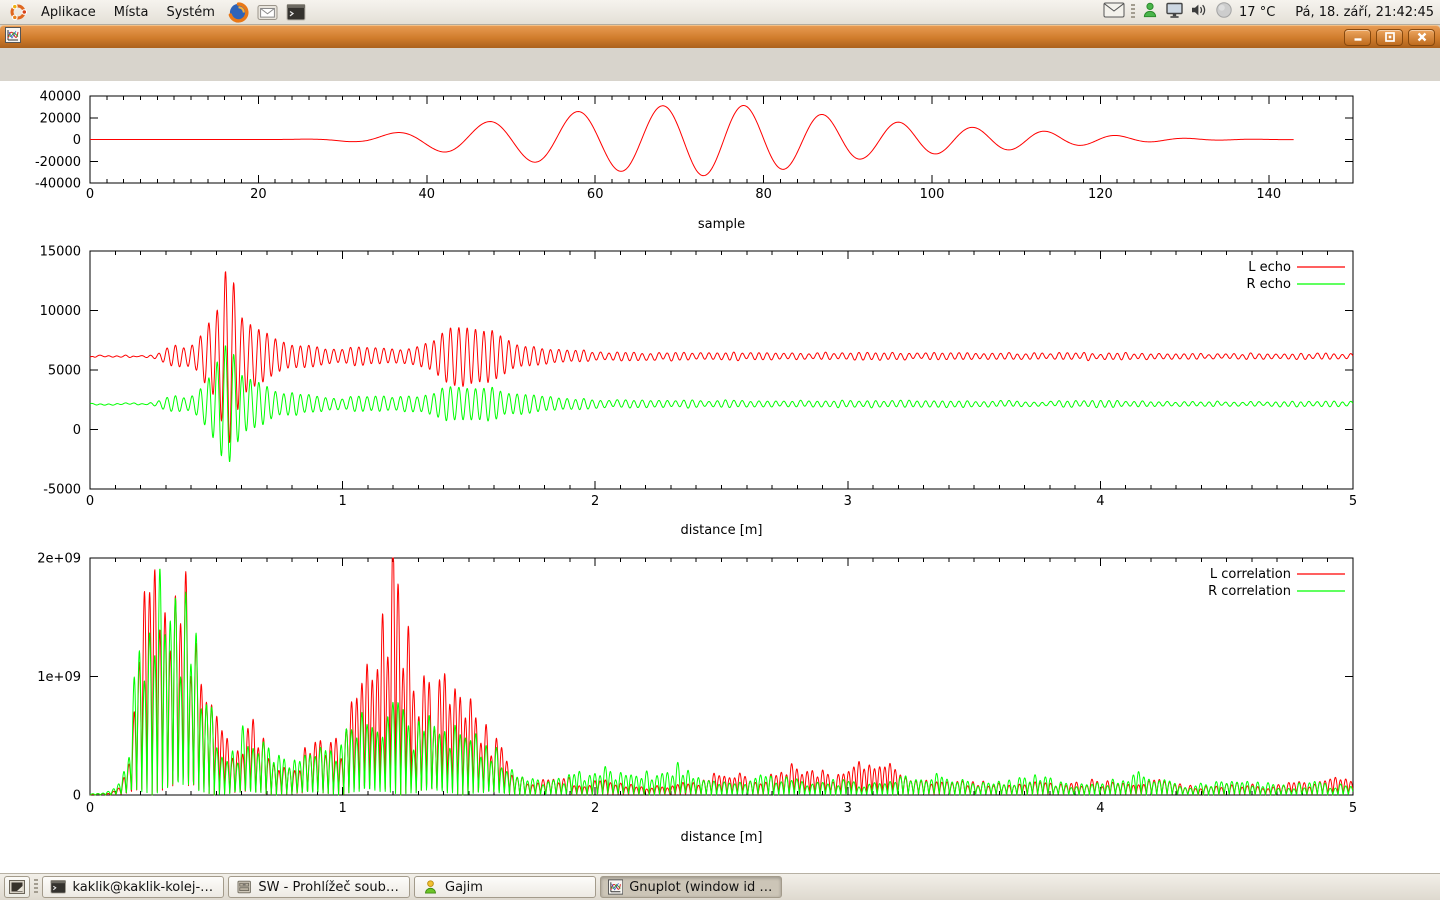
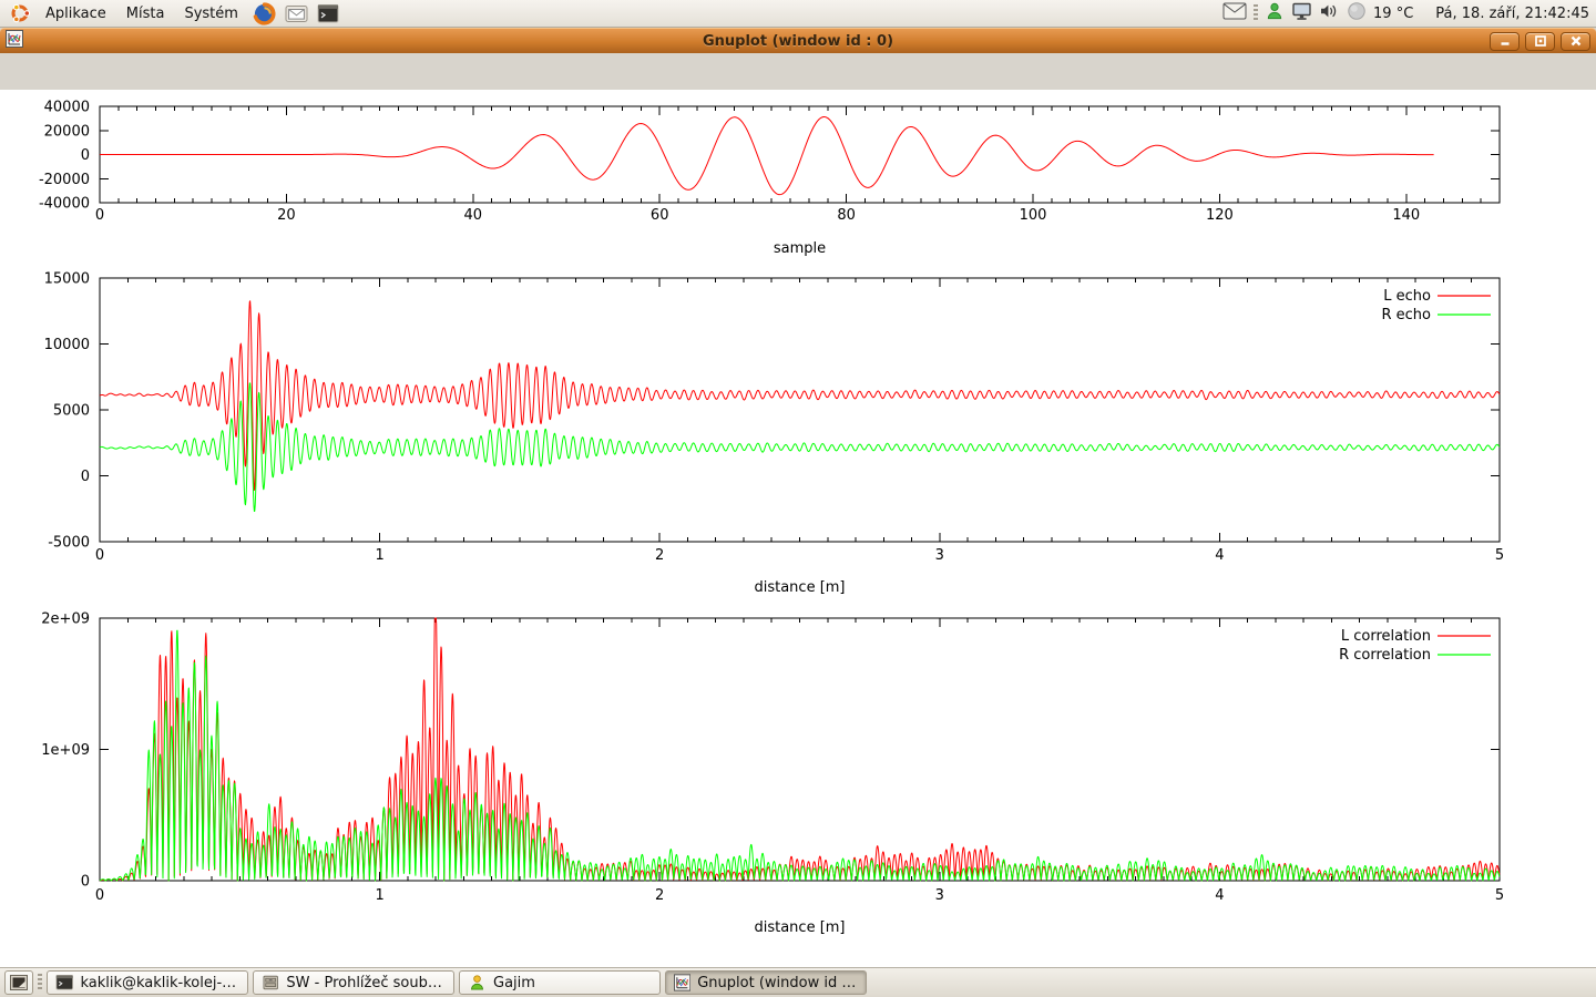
  Aplikace
  Místa
  Systém
- 17 °C
+ 19 °C
  Pá, 18. září, 21:42:45
+ Gnuplot (window id : 0)
  0
  20
  40
  60
  80
  100
  120
  140
  -40000
  -20000
  0
  20000
  40000
  sample
  0
  1
  2
  3
  4
  5
  -5000
  0
  5000
  10000
  15000
  distance [m]
  L echo
  R echo
  0
  1
  2
  3
  4
  5
  0
  1e+09
  2e+09
  distance [m]
  L correlation
  R correlation
  kaklik@kaklik-kolej-u..
  SW - Prohlížeč soubor
  Gajim
  Gnuplot (window id : 0
